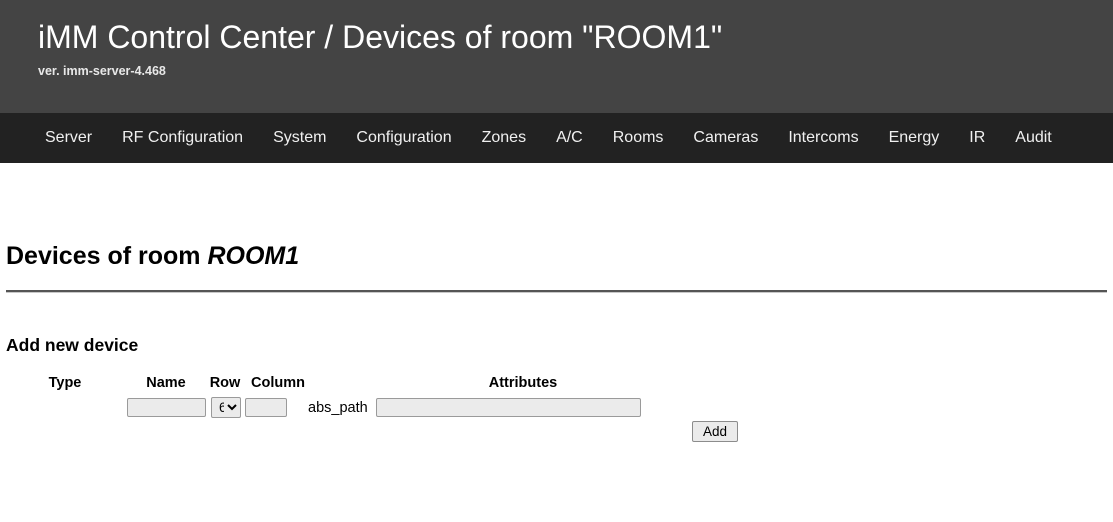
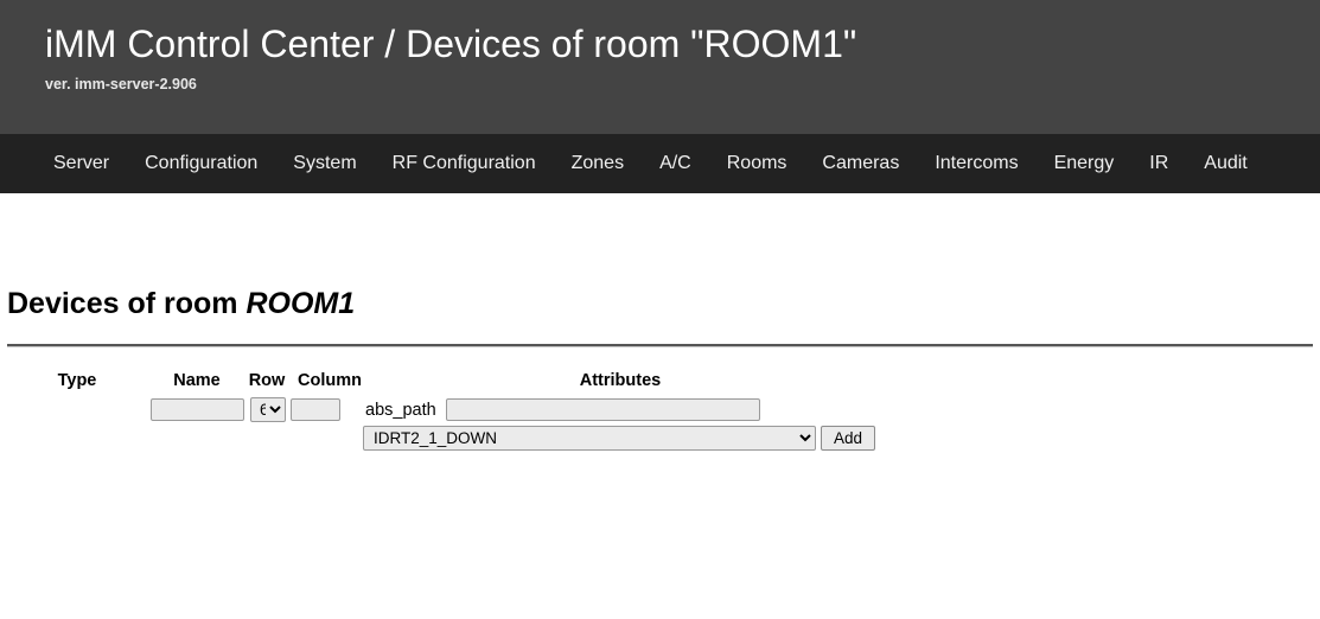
  iMM Control Center / Devices of room "ROOM1"
- ver. imm-server-4.468
+ ver. imm-server-2.906
  Server
- RF Configuration
+ Configuration
  System
- Configuration
+ RF Configuration
  Zones
  A/C
  Rooms
  Cameras
  Intercoms
  Energy
  IR
  Audit
  Devices of room ROOM1
- Add new device
  Type
  Name
  Row
  Column
  Attributes
  6
  abs_path
+ IDRT2_1_DOWN
  Add
